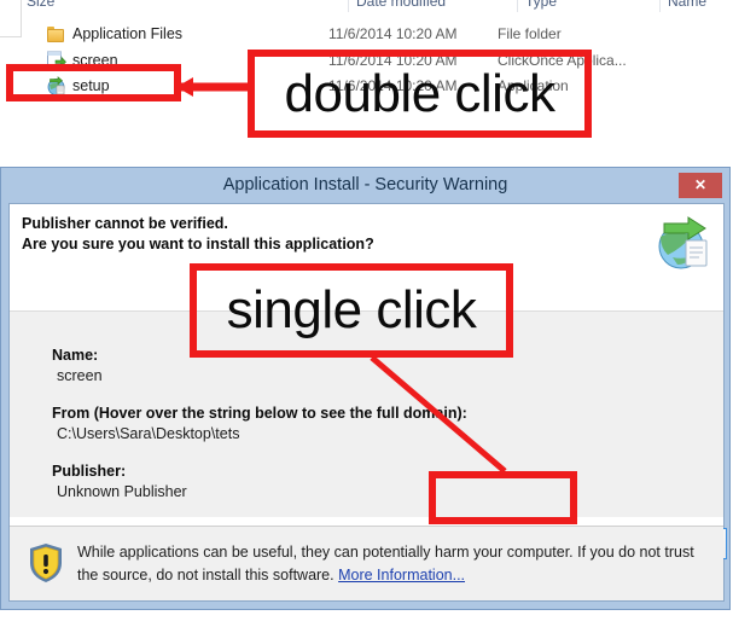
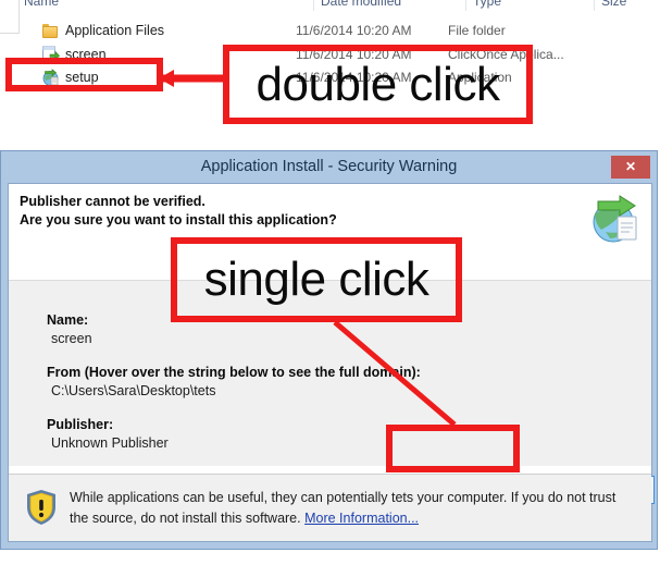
- Size
+ Name
  Date modified
  Type
- Name
+ Size
  Application Files
  11/6/2014 10:20 AM
  File folder
  screen
  11/6/2014 10:20 AM
  ClickOnce Applica...
  setup
  11/6/2014 10:20 AM
  Application
  Application Install - Security Warning
  ✕
  Publisher cannot be verified.
  Are you sure you want to install this application?
  Name:
  screen
  From (Hover over the string below to see the full domin):
  C:\Users\Sara\Desktop\tets
  Publisher:
  Unknown Publisher
- While applications can be useful, they can potentially harm your computer. If you do not trust the source, do not install this software. More Information...
+ While applications can be useful, they can potentially tets your computer. If you do not trust the source, do not install this software. More Information...
  double click
  single click
